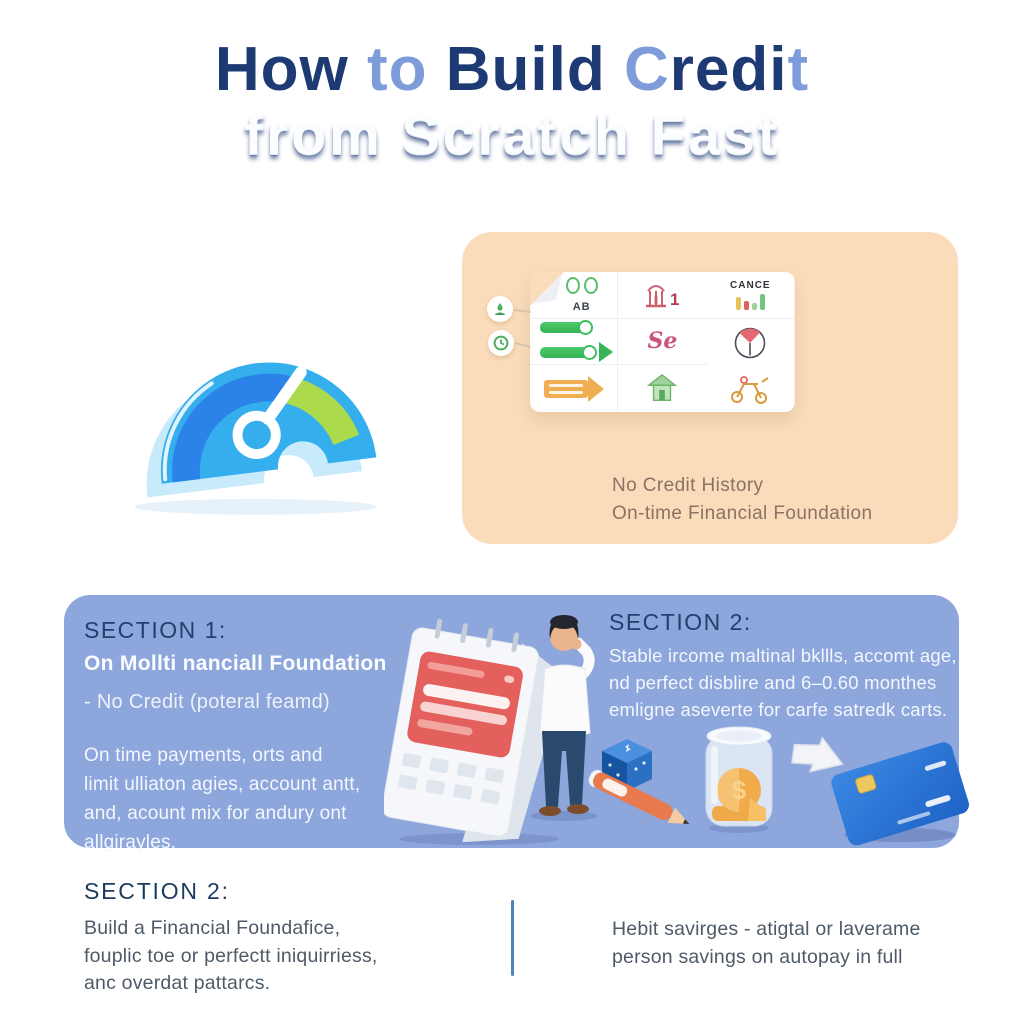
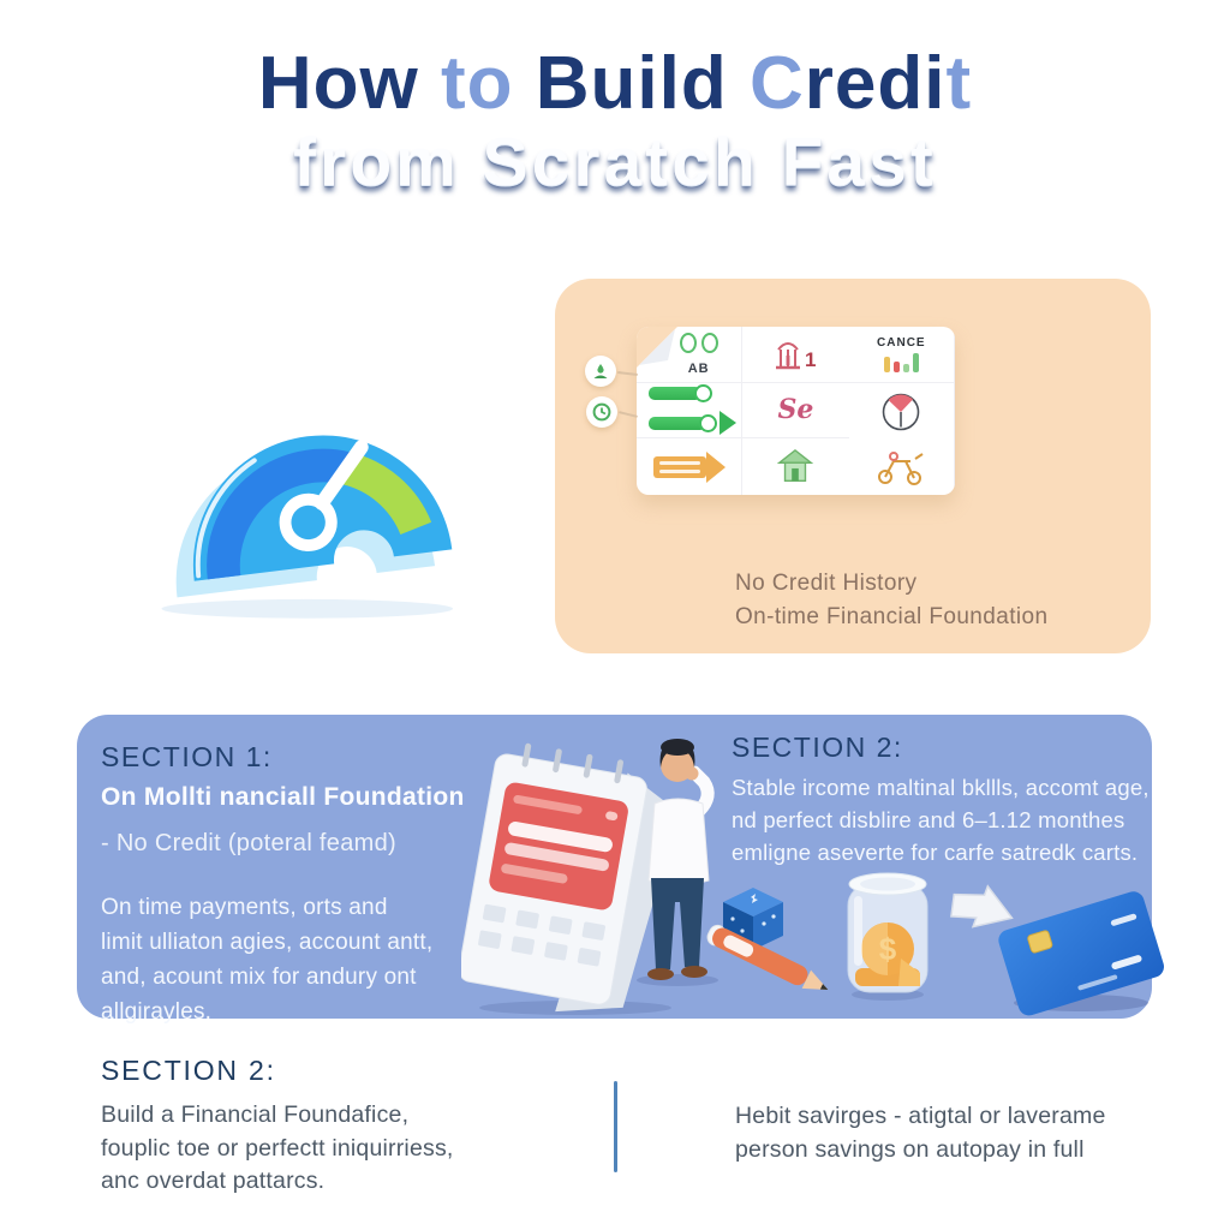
  How to Build Credit
  from Scratch Fast
  AB
  1
  CANCE
  Se
  No Credit History
  On-time Financial Foundation
  SECTION 1:
  On Mollti nanciall Foundation
  - No Credit (poteral feamd)
  On time payments, orts and
  limit ulliaton agies, account antt,
  and, acount mix for andury ont
  allgirayles.
  SECTION 2:
  Stable ircome maltinal bkllls, accomt age,
- nd perfect disblire and 6–0.60 monthes
+ nd perfect disblire and 6–1.12 monthes
  emligne aseverte for carfe satredk carts.
  $
  SECTION 2:
  Build a Financial Foundafice,
  fouplic toe or perfectt iniquirriess,
  anc overdat pattarcs.
  Hebit savirges - atigtal or laverame
  person savings on autopay in full
